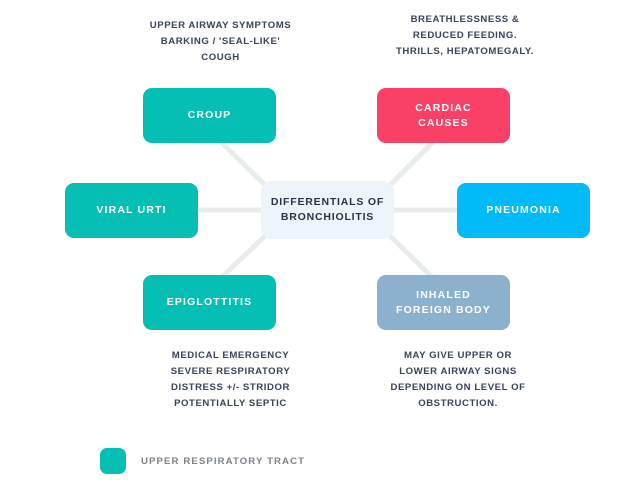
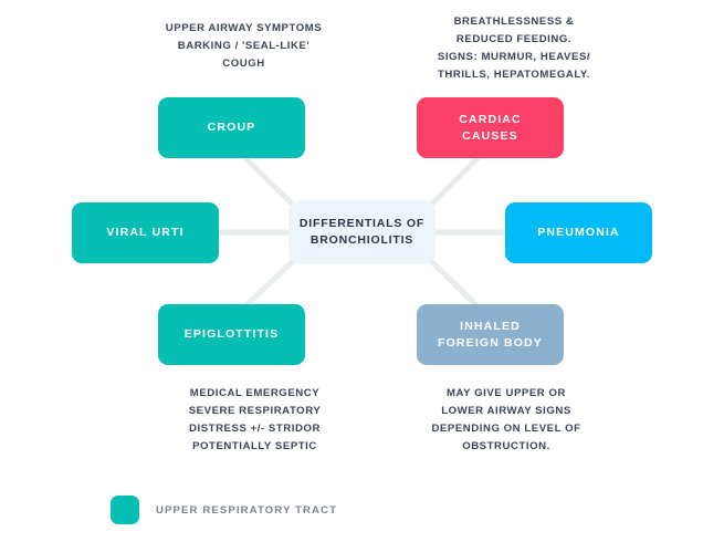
  UPPER AIRWAY SYMPTOMS
  BARKING / 'SEAL-LIKE'
  COUGH
  BREATHLESSNESS &
  REDUCED FEEDING.
+ SIGNS: MURMUR, HEAVES/
  THRILLS, HEPATOMEGALY.
  MEDICAL EMERGENCY
  SEVERE RESPIRATORY
  DISTRESS +/- STRIDOR
  POTENTIALLY SEPTIC
  MAY GIVE UPPER OR
  LOWER AIRWAY SIGNS
  DEPENDING ON LEVEL OF
  OBSTRUCTION.
  CROUP
  CARDIAC
  CAUSES
  VIRAL URTI
  DIFFERENTIALS OF
  BRONCHIOLITIS
  PNEUMONIA
  EPIGLOTTITIS
  INHALED
  FOREIGN BODY
  UPPER RESPIRATORY TRACT
